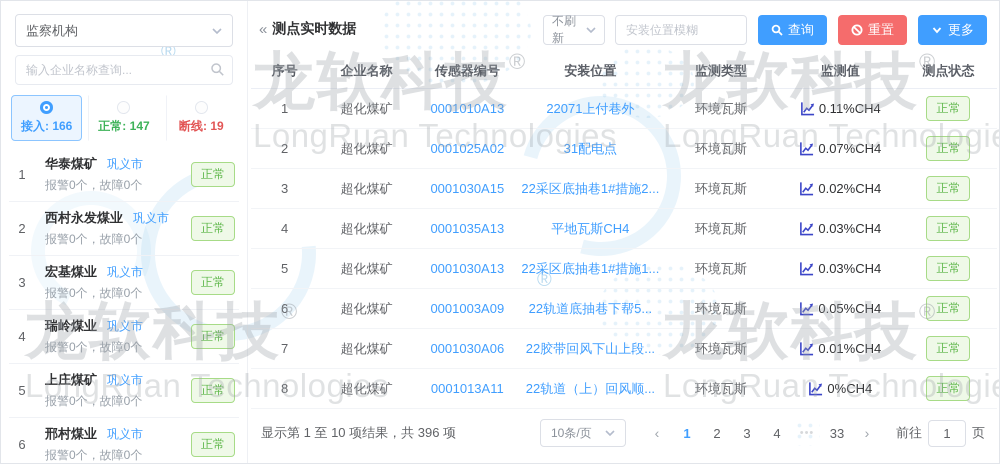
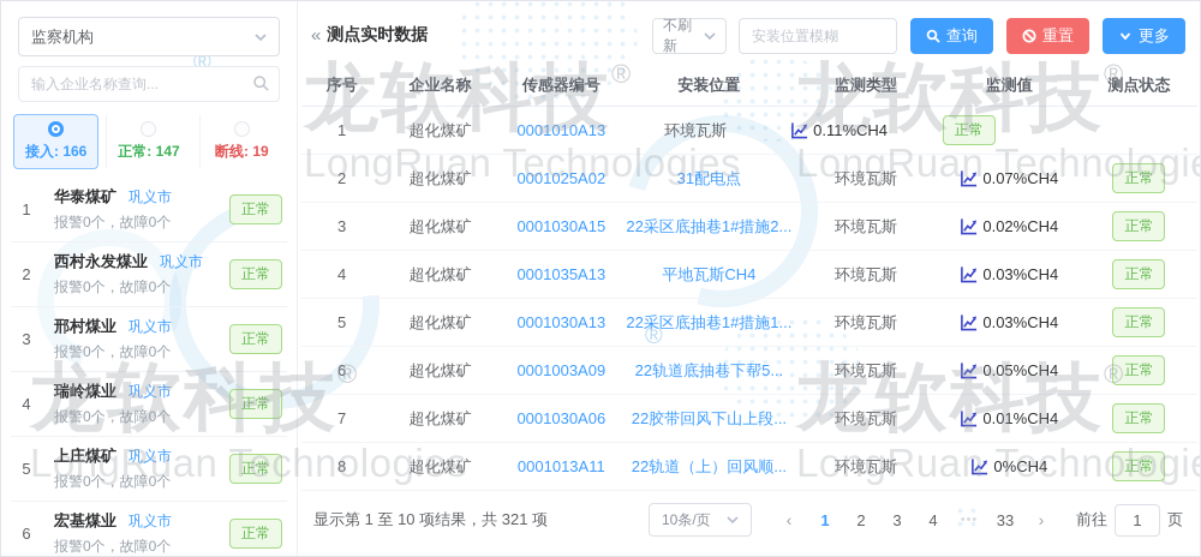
  ®
  ®
  龙软科技®
  LongRuan Technologies
  龙软科技®
  LongRuan Technologi
  龙软科技®
  LongRuan Technologies
  龙软科技®
  LongRuan Technologi
  监察机构
  输入企业名称查询...
  接入: 166
  正常: 147
  断线: 19
  1
  华泰煤矿
  巩义市
  报警0个，故障0个
  正常
  2
  西村永发煤业
  巩义市
  报警0个，故障0个
  正常
  3
- 宏基煤业
+ 邢村煤业
  巩义市
  报警0个，故障0个
  正常
  4
  瑞岭煤业
  巩义市
  报警0个，故障0个
  正常
  5
  上庄煤矿
  巩义市
  报警0个，故障0个
  正常
  6
- 邢村煤业
+ 宏基煤业
  巩义市
  报警0个，故障0个
  正常
  «
  测点实时数据
  不刷新
  安装位置模糊
  查询
  重置
  更多
  序号
  企业名称
  传感器编号
  安装位置
  监测类型
  监测值
  测点状态
  1
  超化煤矿
  0001010A13
- 22071上付巷外
  环境瓦斯
  0.11%CH4
  正常
  2
  超化煤矿
  0001025A02
  31配电点
  环境瓦斯
  0.07%CH4
  正常
  3
  超化煤矿
  0001030A15
  22采区底抽巷1#措施2...
  环境瓦斯
  0.02%CH4
  正常
  4
  超化煤矿
  0001035A13
  平地瓦斯CH4
  环境瓦斯
  0.03%CH4
  正常
  5
  超化煤矿
  0001030A13
  22采区底抽巷1#措施1...
  环境瓦斯
  0.03%CH4
  正常
  6
  超化煤矿
  0001003A09
  22轨道底抽巷下帮5...
  环境瓦斯
  0.05%CH4
  正常
  7
  超化煤矿
  0001030A06
  22胶带回风下山上段...
  环境瓦斯
  0.01%CH4
  正常
  8
  超化煤矿
  0001013A11
  22轨道（上）回风顺...
  环境瓦斯
  0%CH4
  正常
- 显示第 1 至 10 项结果，共 396 项
+ 显示第 1 至 10 项结果，共 321 项
  10条/页
  ‹
  1
  2
  3
  4
  •••
  33
  ›
  前往
  1
  页
